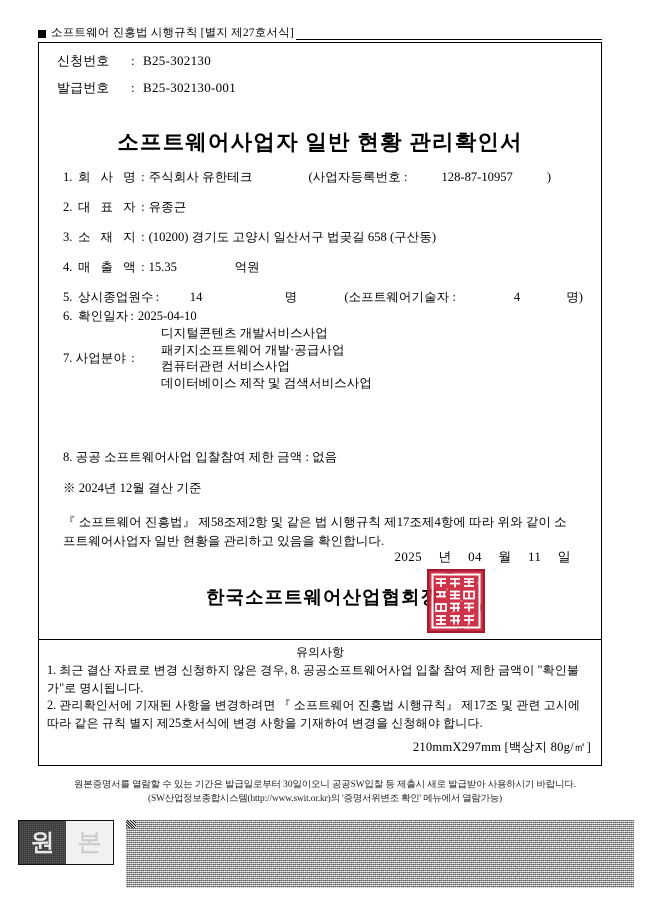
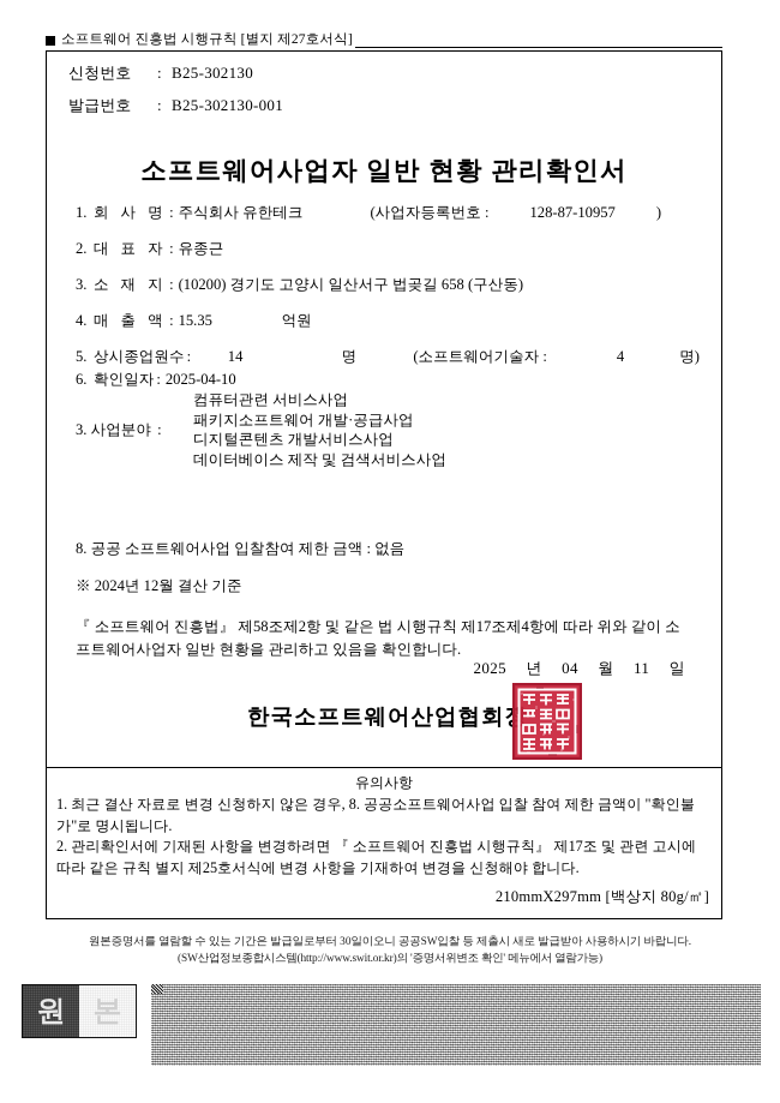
  소프트웨어 진흥법 시행규칙 [별지 제27호서식]
  신청번호
  :
  B25-302130
  발급번호
  :
  B25-302130-001
  소프트웨어사업자 일반 현황 관리확인서
  1.
  회 사 명
  :
  주식회사 유한테크
  (사업자등록번호 :
  128-87-10957
  )
  2.
  대 표 자
  :
  유종근
  3.
  소 재 지
  :
  (10200) 경기도 고양시 일산서구 법곶길 658 (구산동)
  4.
  매 출 액
  :
  15.35
  억원
  5.
  상시종업원수
  :
  14
  명
  (소프트웨어기술자 :
  4
  명)
  6.
  확인일자
  :
  2025-04-10
- 7. 사업분야 :
+ 3. 사업분야 :
- 디지털콘텐츠 개발서비스사업
+ 컴퓨터관련 서비스사업
  패키지소프트웨어 개발·공급사업
- 컴퓨터관련 서비스사업
+ 디지털콘텐츠 개발서비스사업
  데이터베이스 제작 및 검색서비스사업
  8. 공공 소프트웨어사업 입찰참여 제한 금액 : 없음
  ※ 2024년 12월 결산 기준
  『 소프트웨어 진흥법』 제58조제2항 및 같은 법 시행규칙 제17조제4항에 따라 위와 같이 소프트웨어사업자 일반 현황을 관리하고 있음을 확인합니다.
  2025 년 04 월 11 일
  한국소프트웨어산업협회
  유의사항
  1. 최근 결산 자료로 변경 신청하지 않은 경우, 8. 공공소프트웨어사업 입찰 참여 제한 금액이 "확인불가"로 명시됩니다.
  2. 관리확인서에 기재된 사항을 변경하려면 『 소프트웨어 진흥법 시행규칙』 제17조 및 관련 고시에 따라 같은 규칙 별지 제25호서식에 변경 사항을 기재하여 변경을 신청해야 합니다.
  210mmX297mm [백상지 80g/㎡]
  원본증명서를 열람할 수 있는 기간은 발급일로부터 30일이오니 공공SW입찰 등 제출시 새로 발급받아 사용하시기 바랍니다.
  (SW산업정보종합시스템(http://www.swit.or.kr)의 '증명서위변조 확인' 메뉴에서 열람가능)
  원
  본
